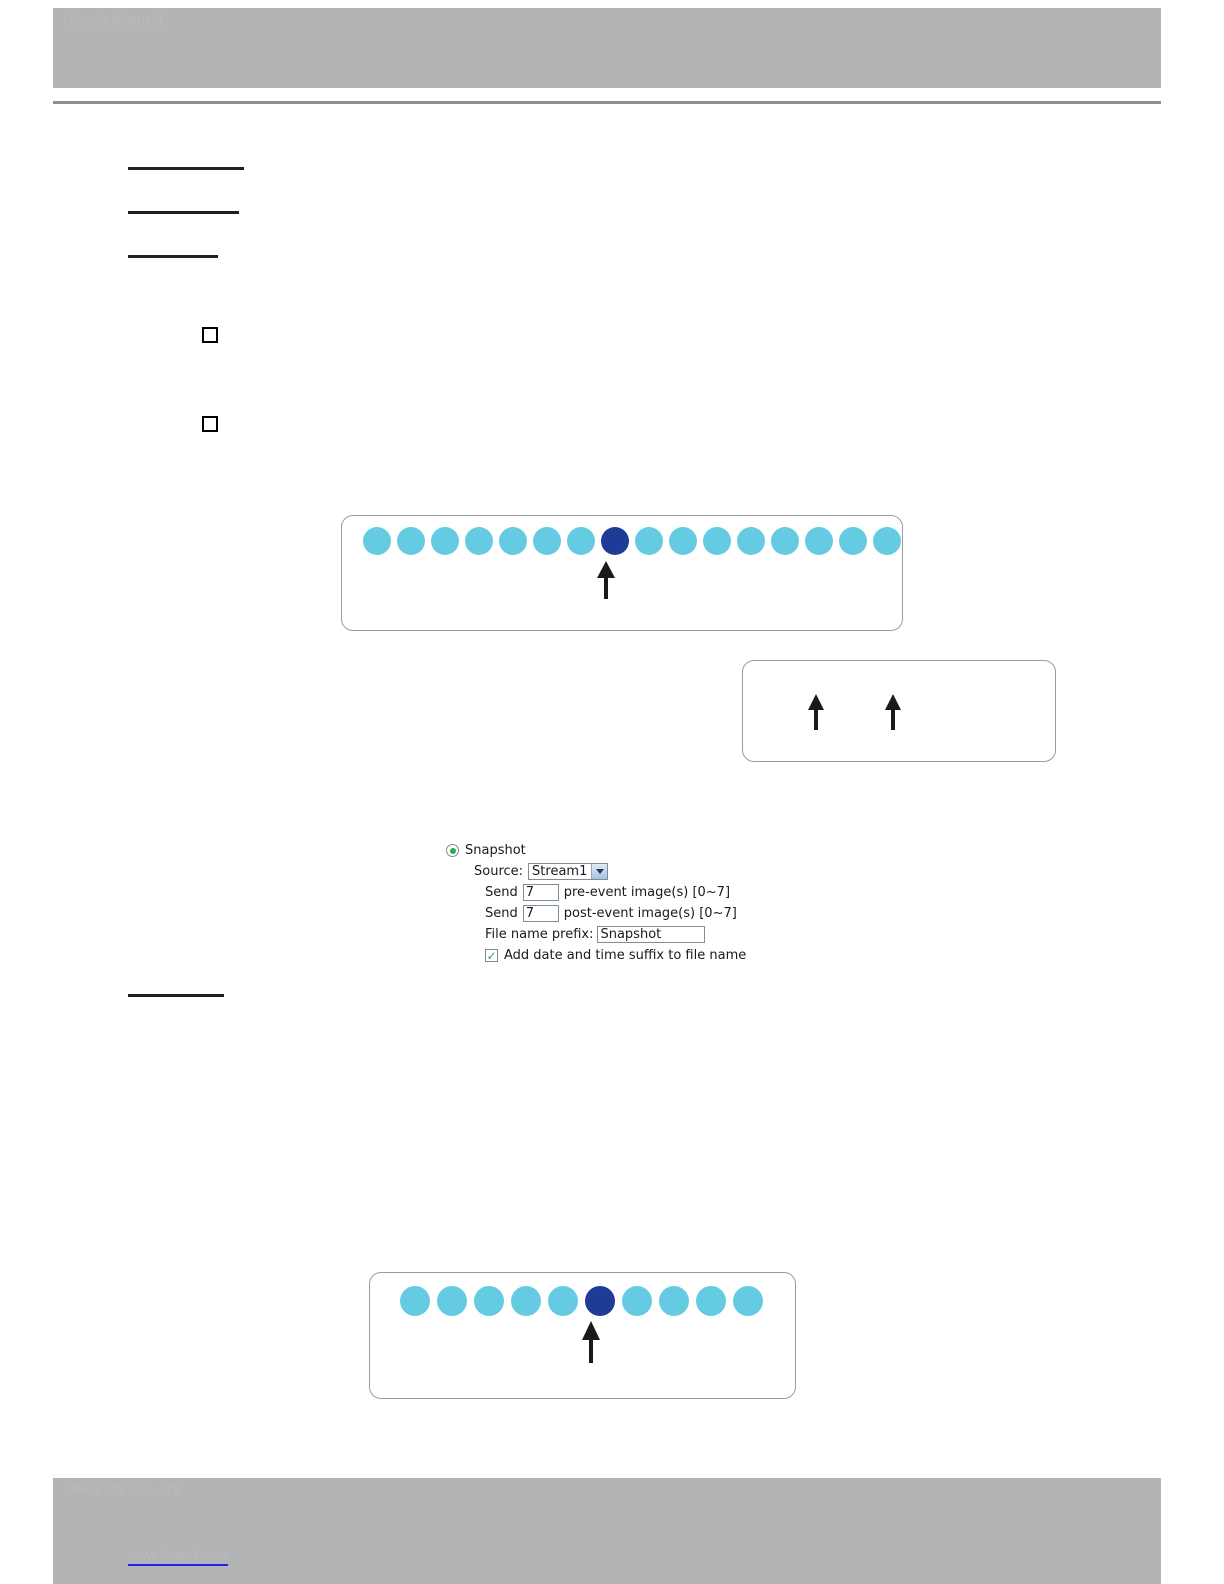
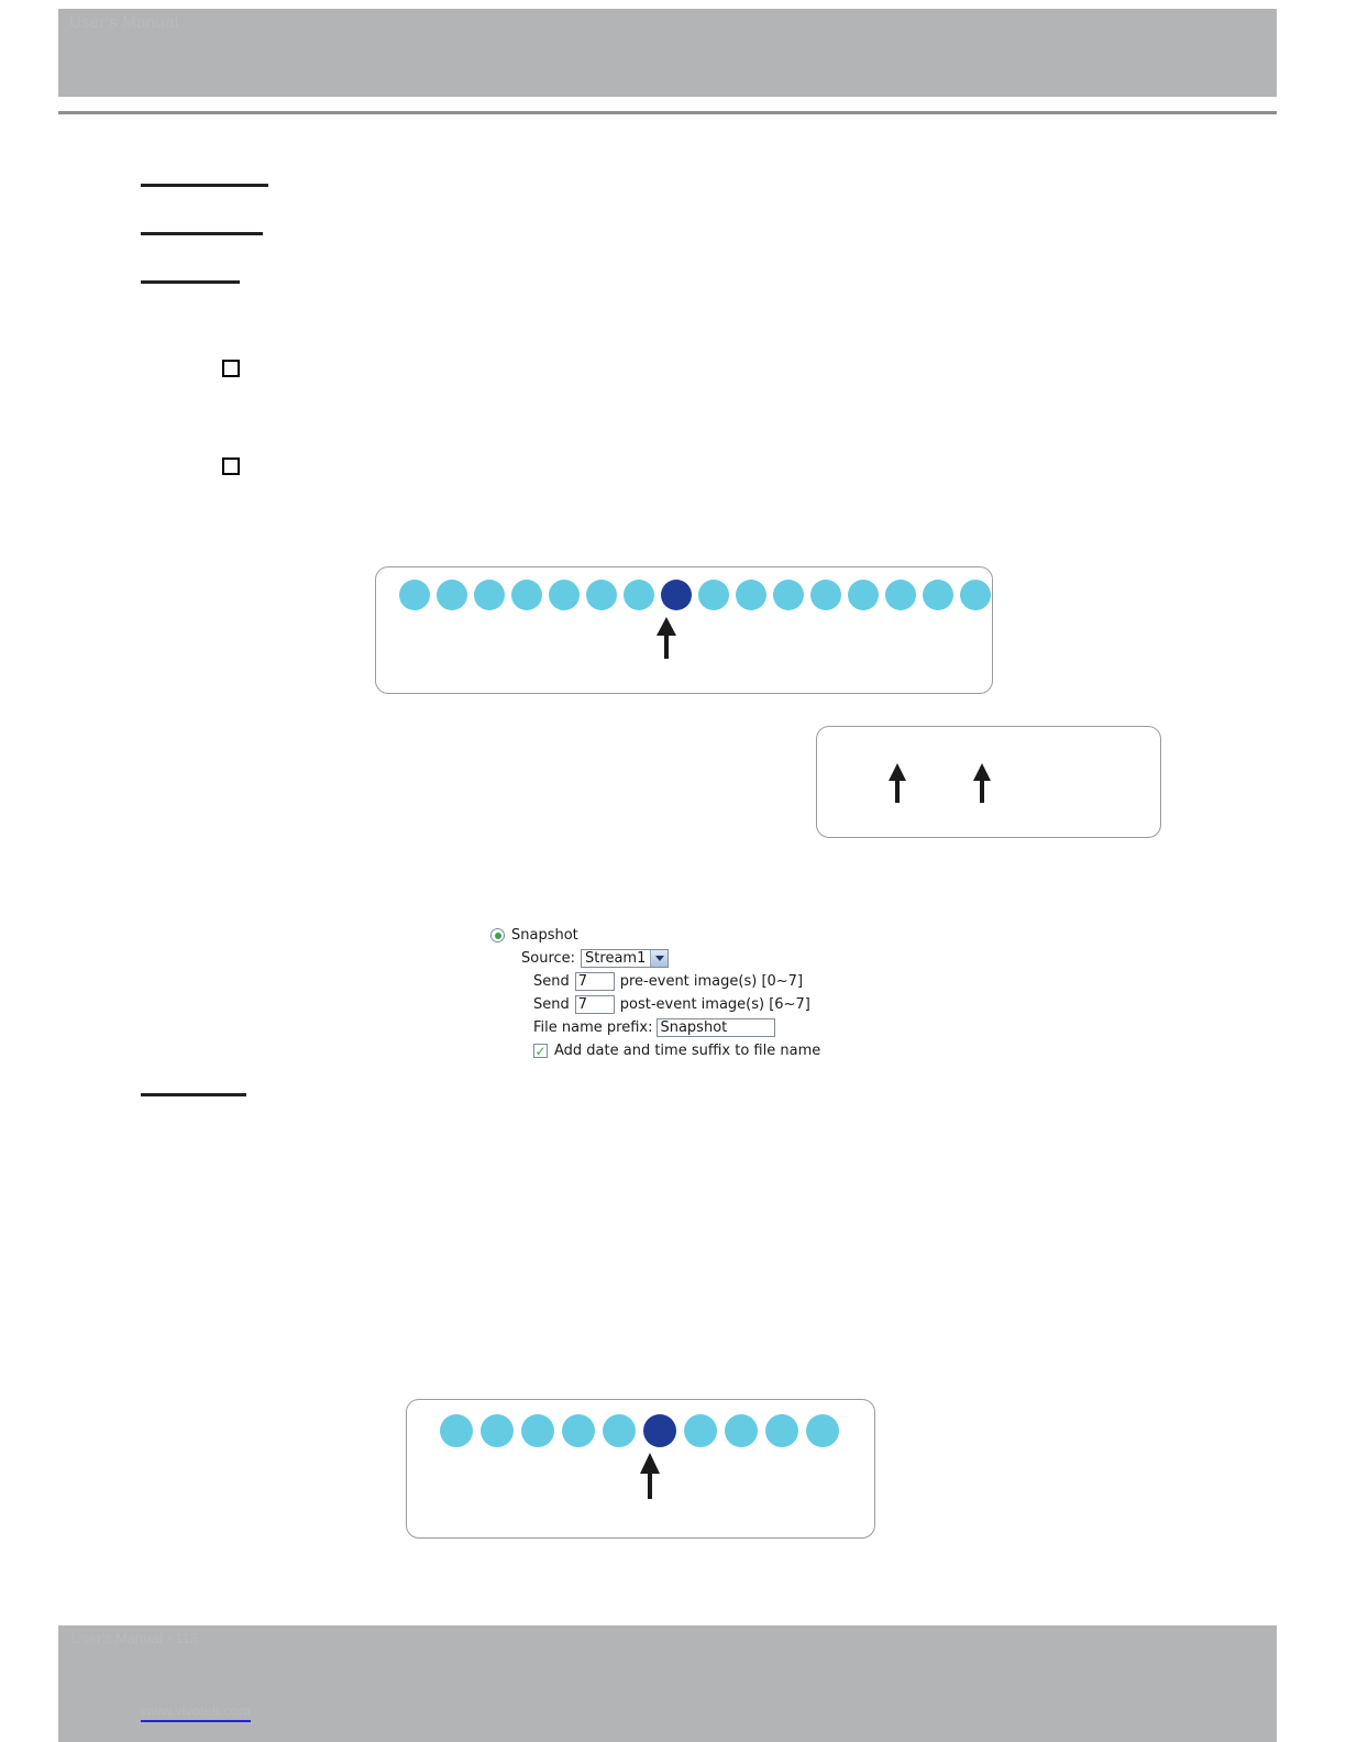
  Snapshot
  Source:
  Stream1
  Send
  7
  pre-event image(s) [0~7]
  Send
  7
- post-event image(s) [0~7]
+ post-event image(s) [6~7]
  File name prefix:
  Snapshot
  ✓
  Add date and time suffix to file name
